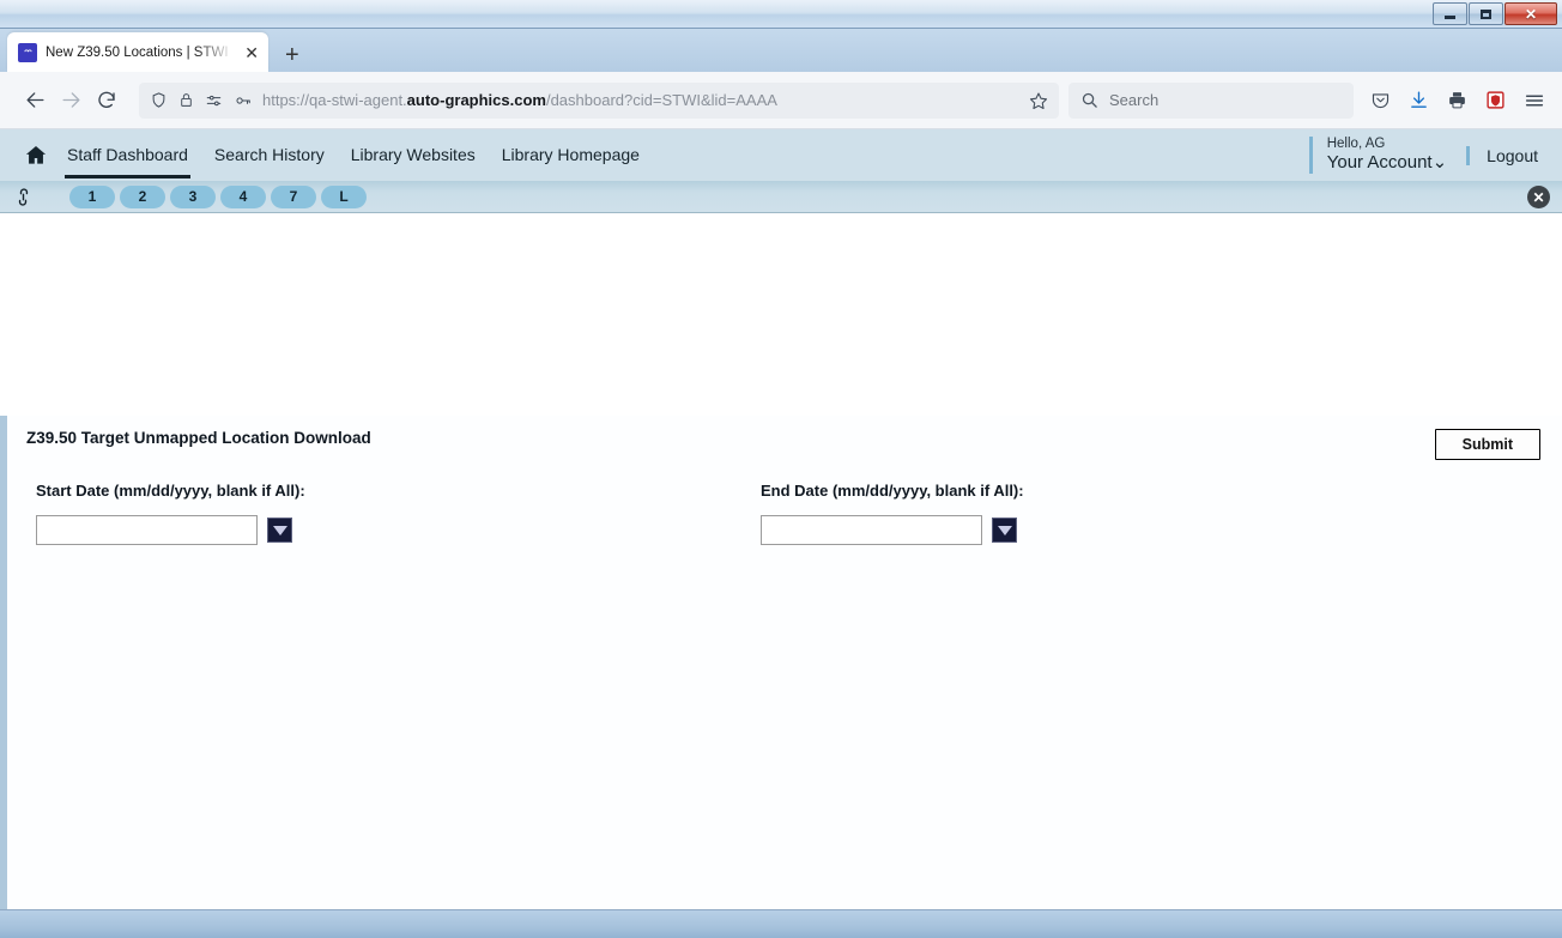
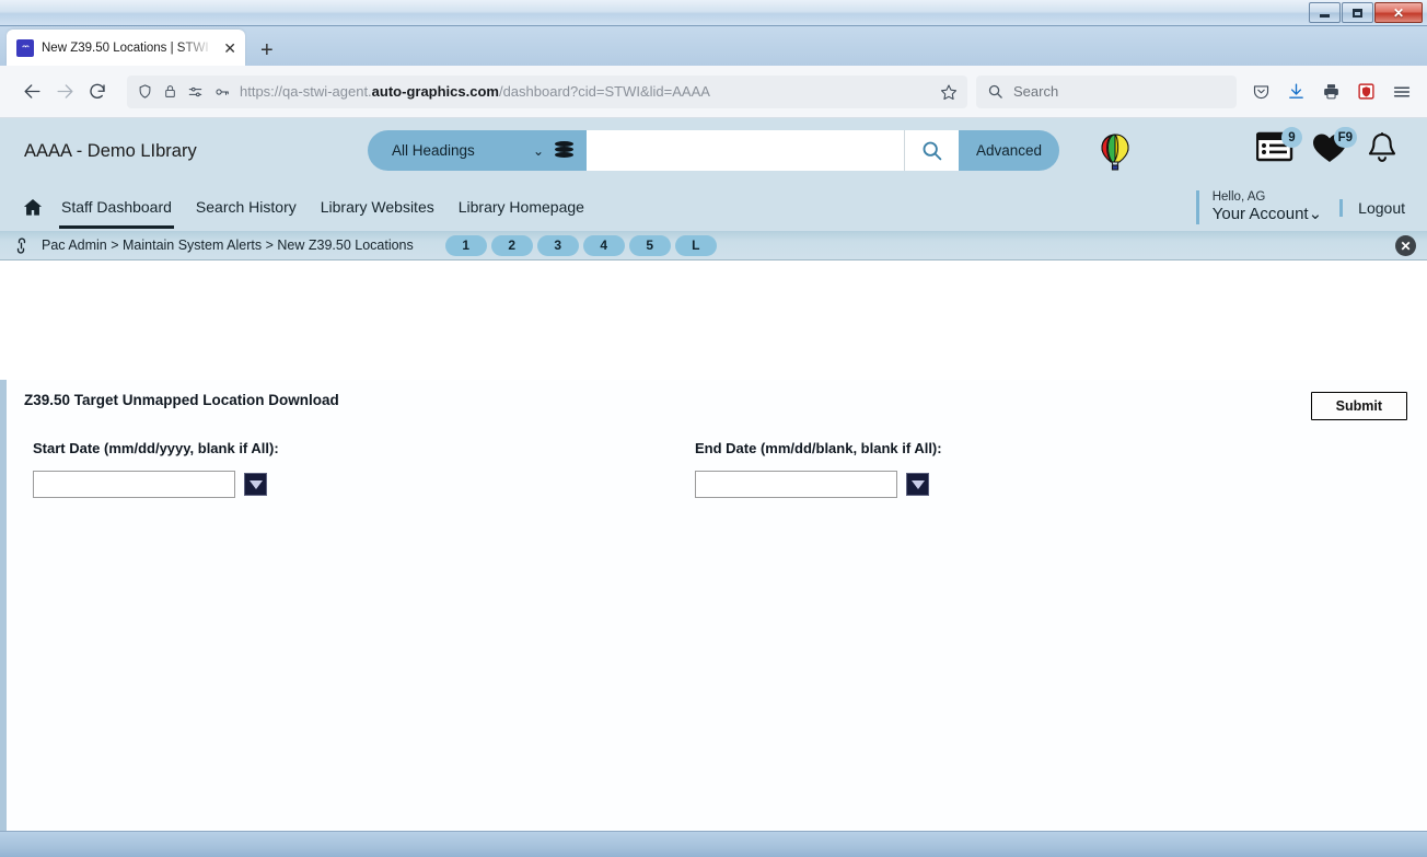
  ✕
  ᵔᵔ
  New Z39.50 Locations | STWI |
  ✕
  +
  https://qa-stwi-agent.auto-graphics.com/dashboard?cid=STWI&lid=AAAA
  Search
+ AAAA - Demo LIbrary
+ All Headings
+ ⌄
+ Advanced
+ 9
+ F9
  Staff Dashboard
  Search History
  Library Websites
  Library Homepage
  Hello, AG
  Your Account⌄
  Logout
+ Pac Admin > Maintain System Alerts > New Z39.50 Locations
  1
  2
  3
  4
- 7
+ 5
  L
  ✕
  Z39.50 Target Unmapped Location Download
  Submit
  Start Date (mm/dd/yyyy, blank if All):
- End Date (mm/dd/yyyy, blank if All):
+ End Date (mm/dd/blank, blank if All):
